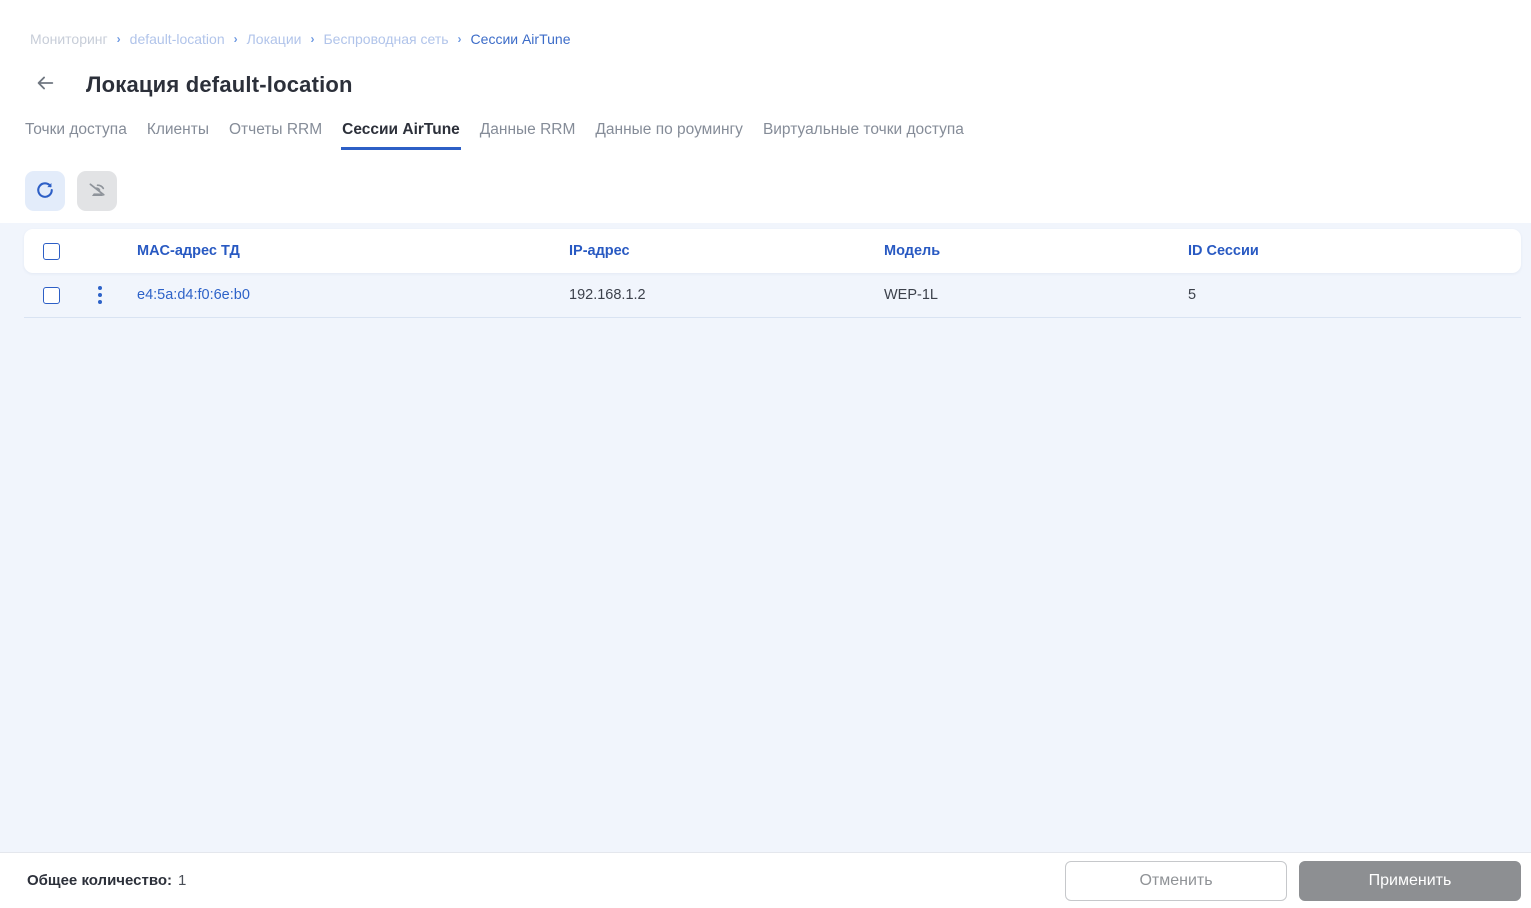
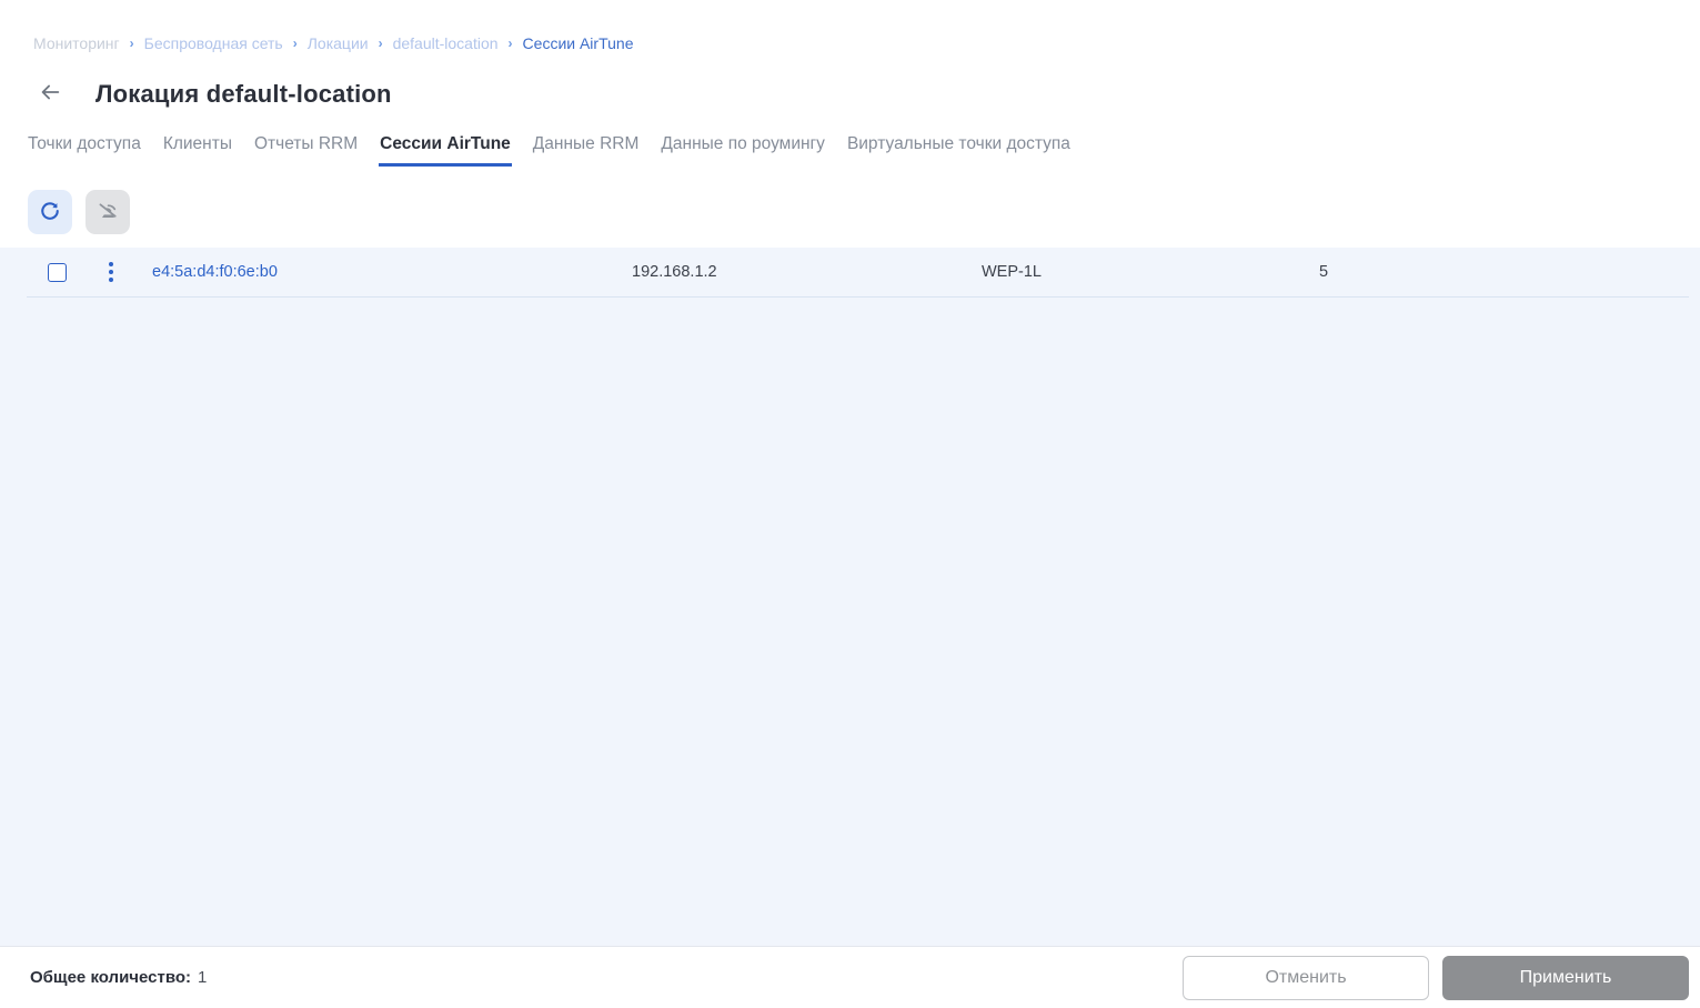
  Мониторинг
  ›
- default-location
+ Беспроводная сеть
  ›
  Локации
  ›
- Беспроводная сеть
+ default-location
  ›
  Сессии AirTune
  Локация default-location
  Точки доступа
  Клиенты
  Отчеты RRM
  Сессии AirTune
  Данные RRM
  Данные по роумингу
  Виртуальные точки доступа
- MAC-адрес ТД
- IP-адрес
- Модель
- ID Сессии
  e4:5a:d4:f0:6e:b0
  192.168.1.2
  WEP-1L
  5
  Общее количество:
  1
  Отменить
  Применить
